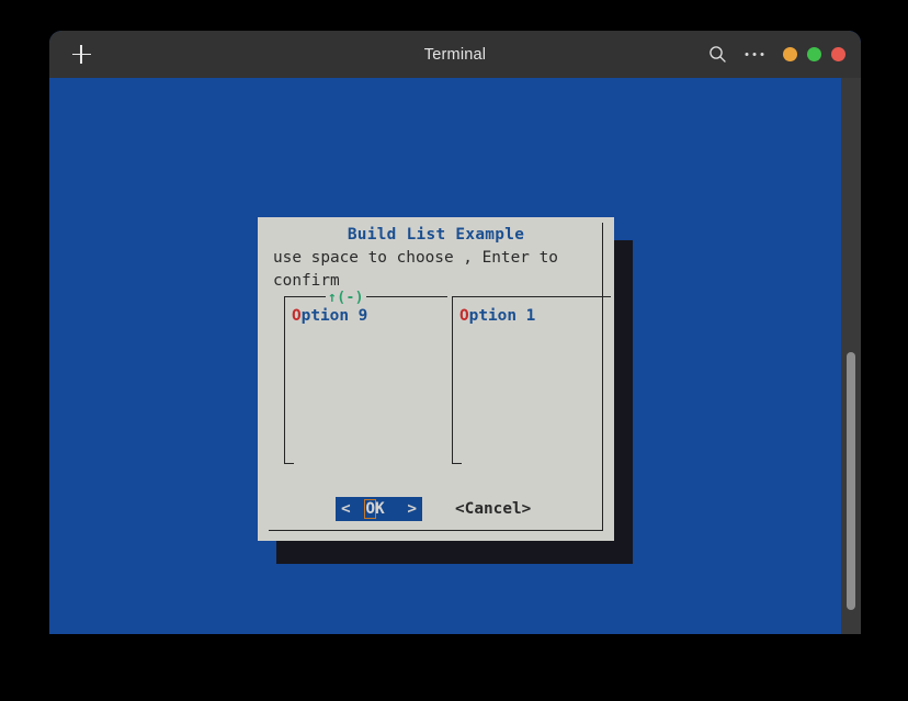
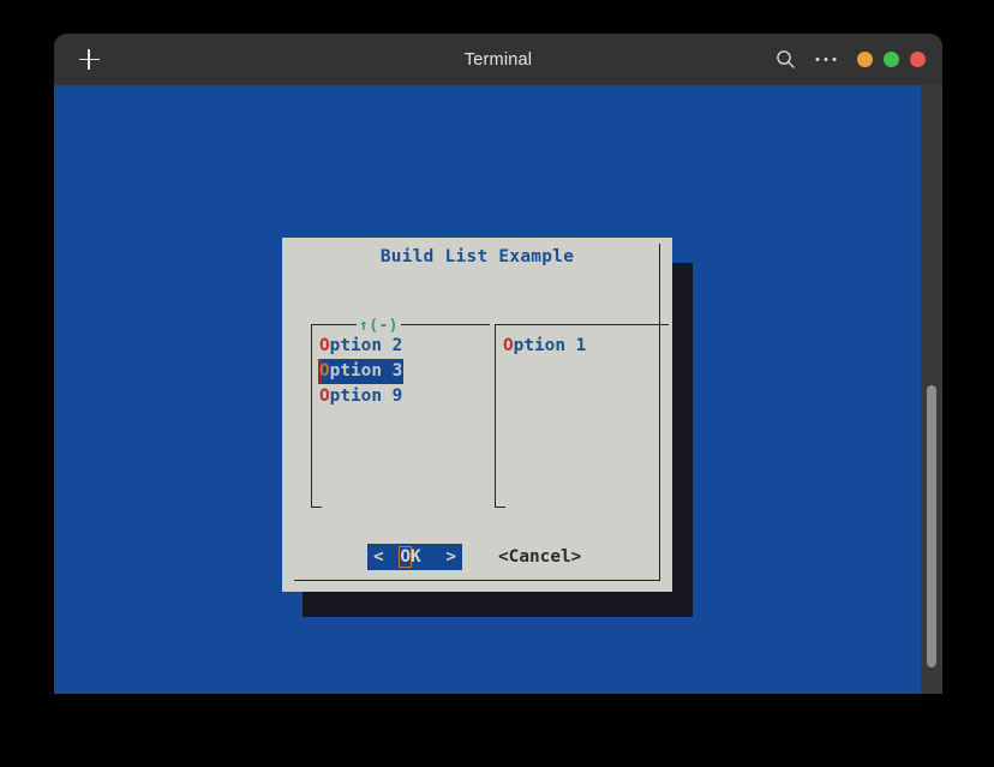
  Terminal
  Build List Example
- use space to choose , Enter to
- confirm
  ↑(-)
+ Option 2
+ Option 3
  Option 9
  Option 1
  <
  OK
  >
  <Cancel>
